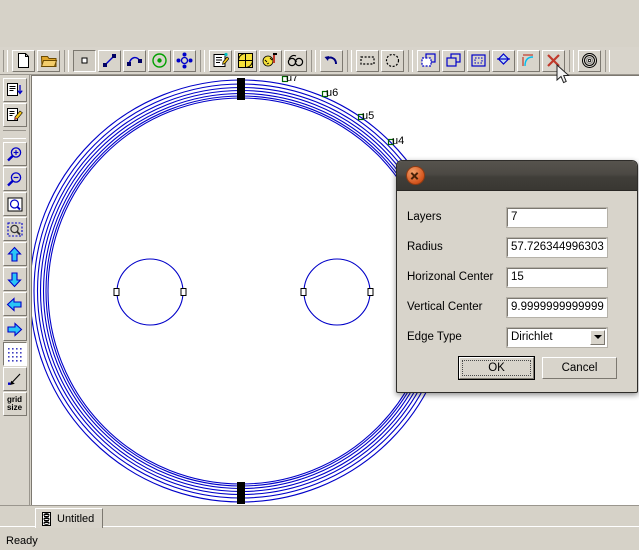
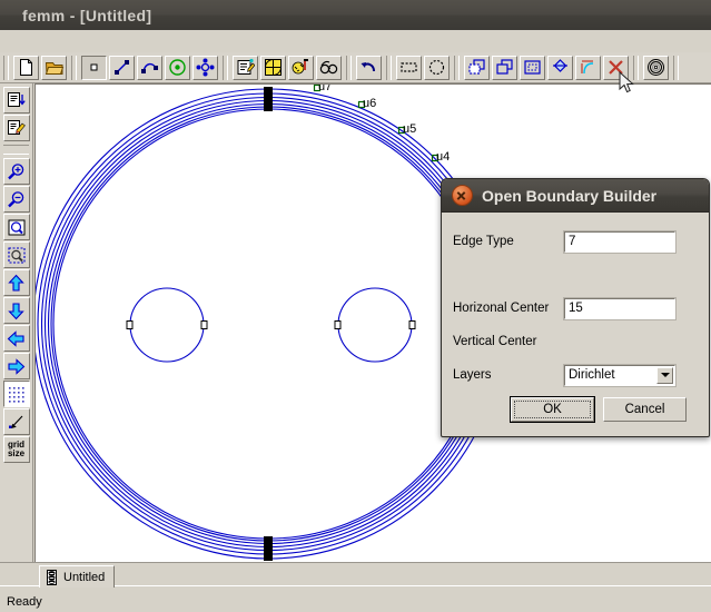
+ femm - [Untitled]
  grid
  size
  u7
  u6
  u5
  u4
  Untitled
  Ready
+ Open Boundary Builder
- Layers
+ Edge Type
  7
- Radius
- 57.726344996303
  Horizonal Center
  15
  Vertical Center
- 9.9999999999999
- Edge Type
+ Layers
  Dirichlet
  OK
  Cancel
